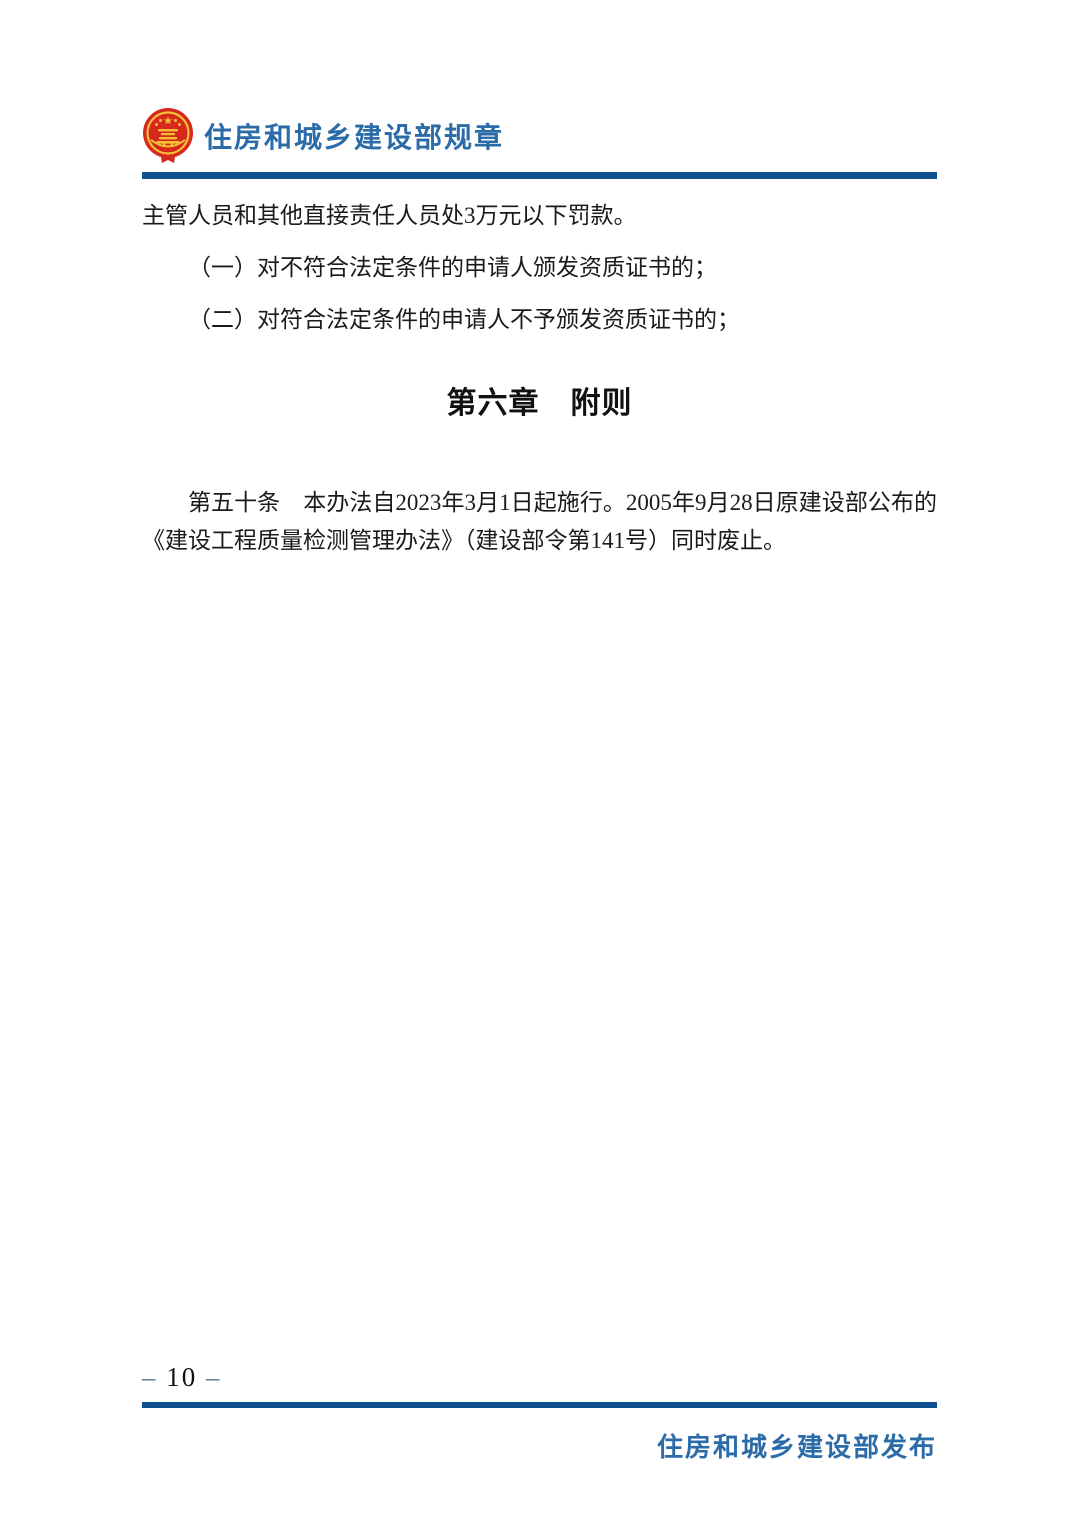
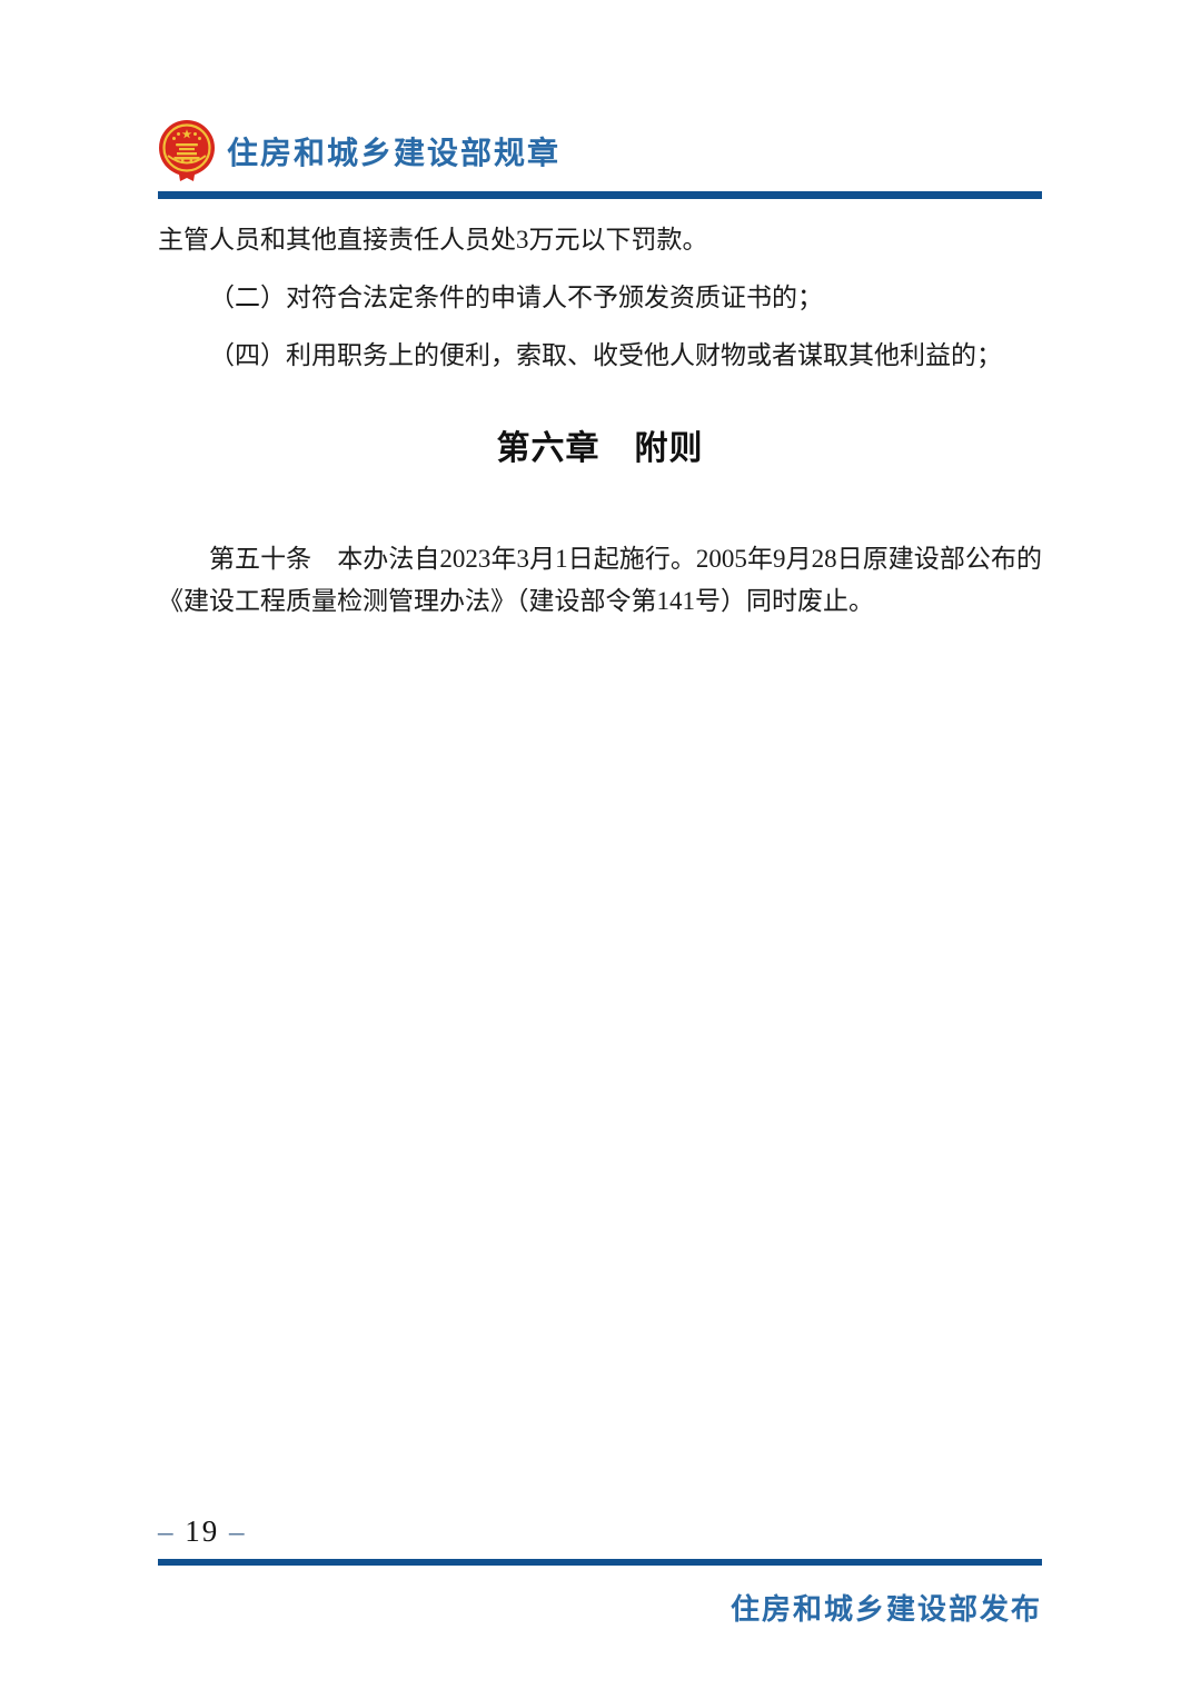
  住房和城乡建设部规章
  主管人员和其他直接责任人员处3万元以下罚款。
- （一）对不符合法定条件的申请人颁发资质证书的；
  （二）对符合法定条件的申请人不予颁发资质证书的；
+ （四）利用职务上的便利，索取、收受他人财物或者谋取其他利益的；
  第六章 附则
  第五十条 本办法自2023年3月1日起施行。2005年9月28日原建设部公布的《建设工程质量检测管理办法》（建设部令第141号）同时废止。
- – 10 –
+ – 19 –
  住房和城乡建设部发布
